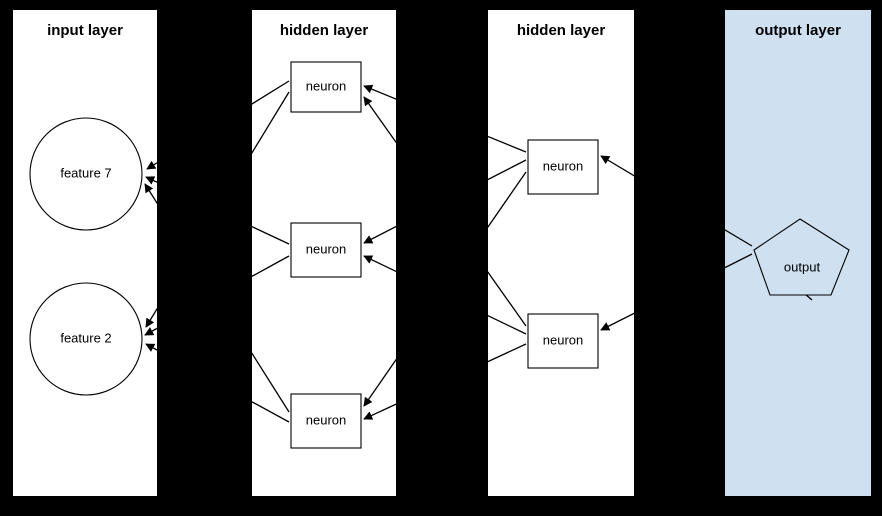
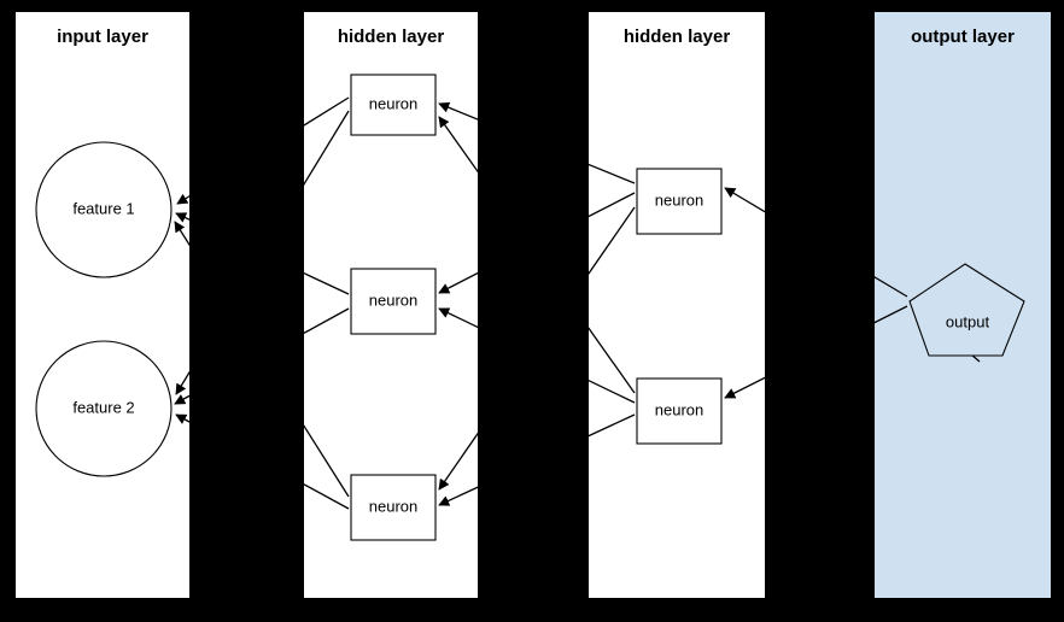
- feature 7
+ feature 1
  feature 2
  neuron
  neuron
  neuron
  neuron
  neuron
  output
  input layer
  hidden layer
  hidden layer
  output layer
